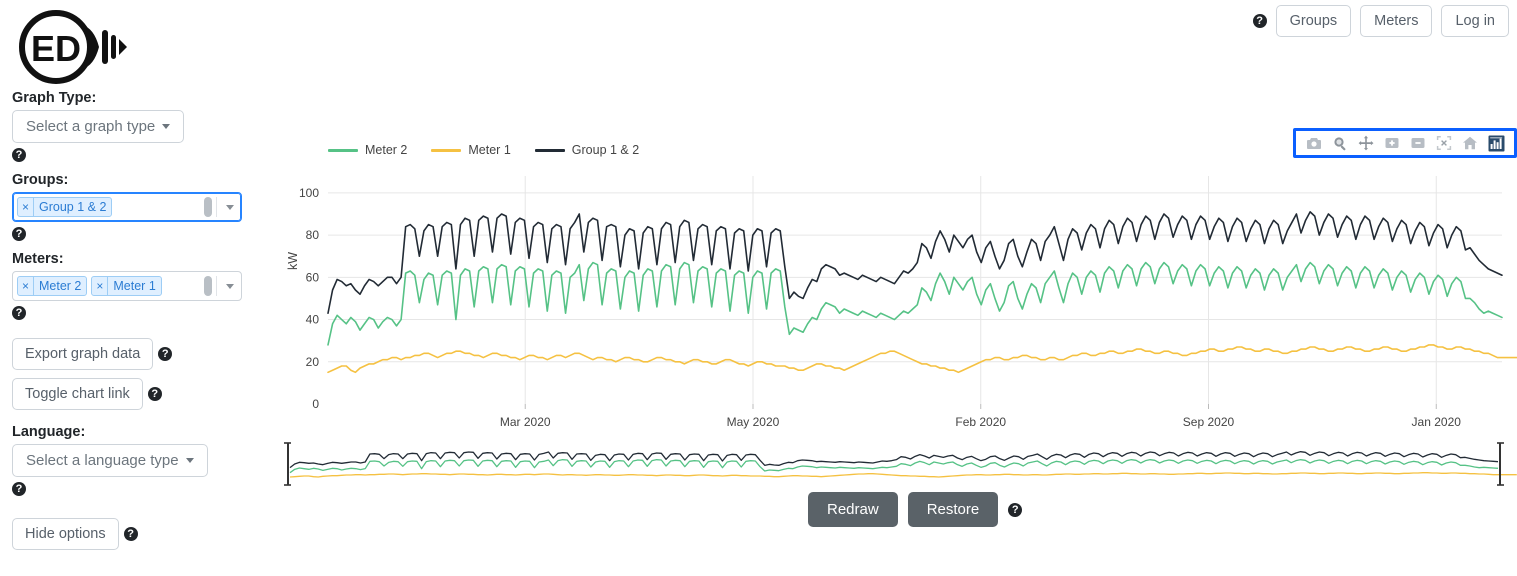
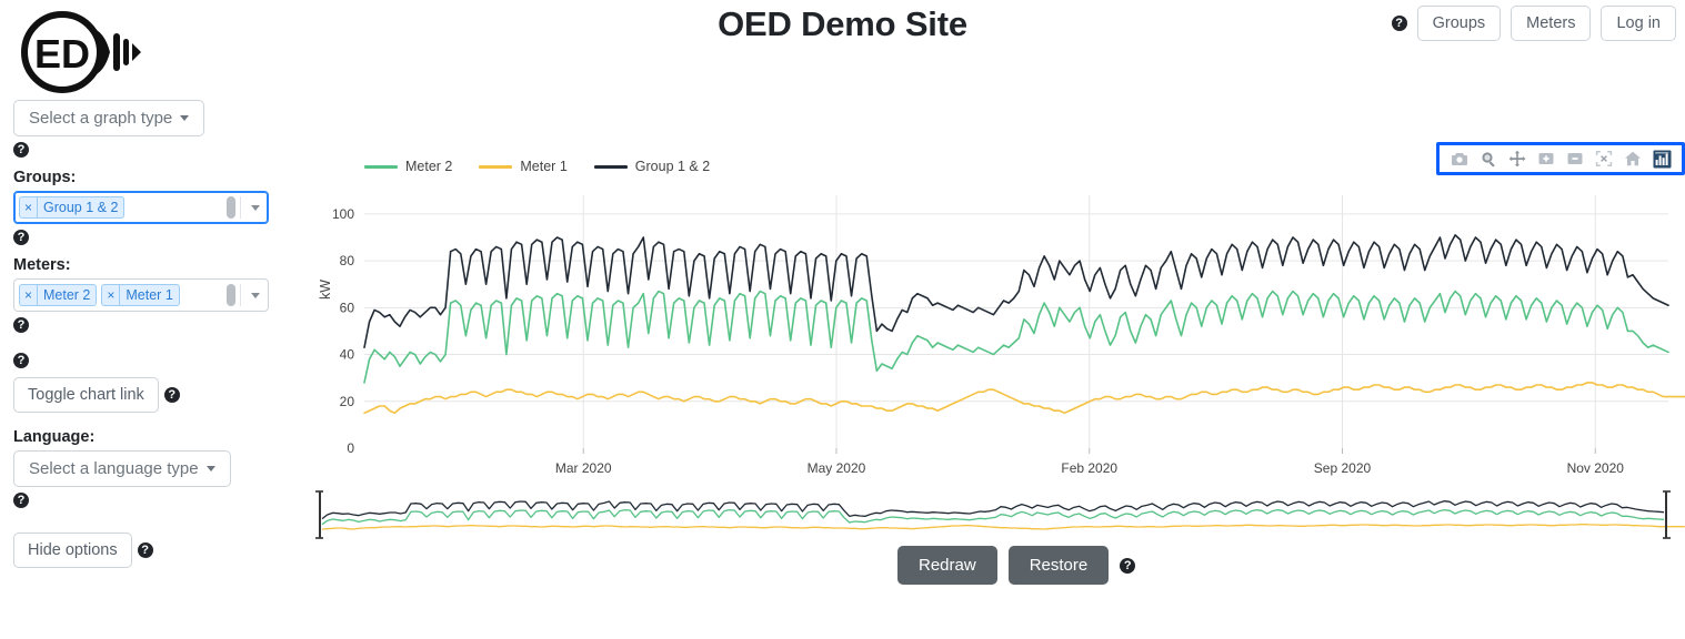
  ED
+ OED Demo Site
  ?
  Groups
  Meters
  Log in
- Graph Type:
  Select a graph type
  ?
  Groups:
  ×
  Group 1 & 2
  ?
  Meters:
  ×
  Meter 2
  ×
  Meter 1
  ?
- Export graph data
  ?
  Toggle chart link
  ?
  Language:
  Select a language type
  ?
  Hide options
  ?
  Meter 2
  Meter 1
  Group 1 & 2
  0
  20
  40
  60
  80
  100
  Mar 2020
  May 2020
  Feb 2020
  Sep 2020
- Jan 2020
+ Nov 2020
  Redraw
  Restore
  ?
